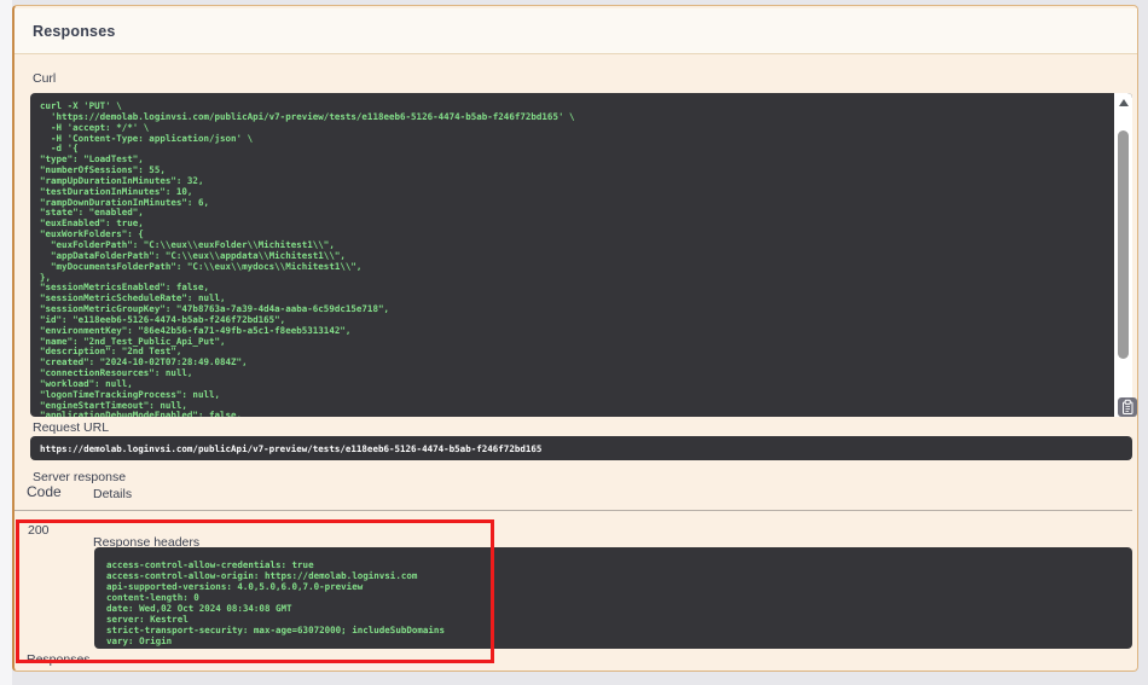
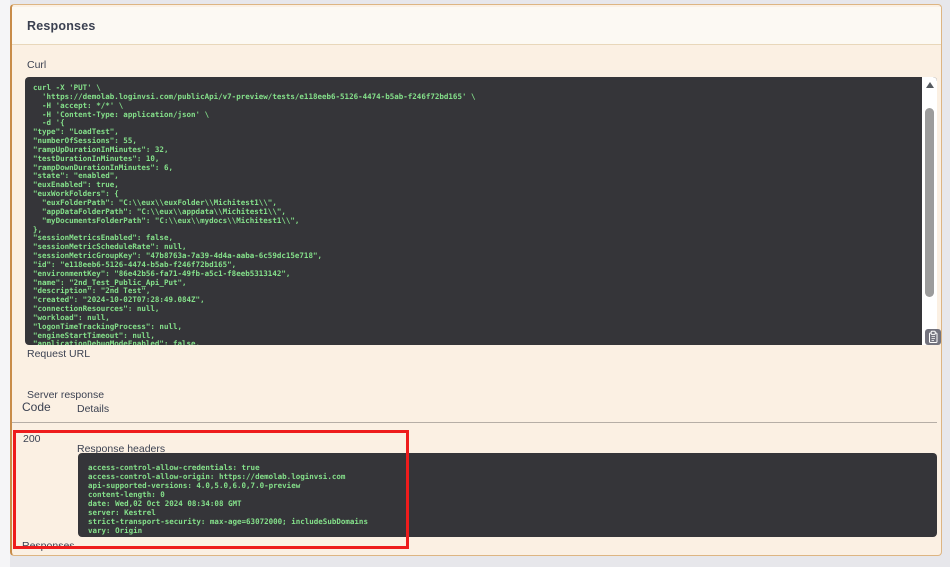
  Responses
  Curl
  curl -X 'PUT' \
  'https://demolab.loginvsi.com/publicApi/v7-preview/tests/e118eeb6-5126-4474-b5ab-f246f72bd165' \
  -H 'accept: */*' \
  -H 'Content-Type: application/json' \
  -d '{
  "type": "LoadTest",
  "numberOfSessions": 55,
  "rampUpDurationInMinutes": 32,
  "testDurationInMinutes": 10,
  "rampDownDurationInMinutes": 6,
  "state": "enabled",
  "euxEnabled": true,
  "euxWorkFolders": {
  "euxFolderPath": "C:\\eux\\euxFolder\\Michitest1\\",
  "appDataFolderPath": "C:\\eux\\appdata\\Michitest1\\",
  "myDocumentsFolderPath": "C:\\eux\\mydocs\\Michitest1\\",
  },
  "sessionMetricsEnabled": false,
  "sessionMetricScheduleRate": null,
  "sessionMetricGroupKey": "47b8763a-7a39-4d4a-aaba-6c59dc15e718",
  "id": "e118eeb6-5126-4474-b5ab-f246f72bd165",
  "environmentKey": "86e42b56-fa71-49fb-a5c1-f8eeb5313142",
  "name": "2nd_Test_Public_Api_Put",
  "description": "2nd Test",
  "created": "2024-10-02T07:28:49.084Z",
  "connectionResources": null,
  "workload": null,
  "logonTimeTrackingProcess": null,
  "engineStartTimeout": null,
  "applicationDebugModeEnabled": false,
  Request URL
- https://demolab.loginvsi.com/publicApi/v7-preview/tests/e118eeb6-5126-4474-b5ab-f246f72bd165
  Server response
  Code
  Details
  200
  Response headers
  access-control-allow-credentials: true
  access-control-allow-origin: https://demolab.loginvsi.com
  api-supported-versions: 4.0,5.0,6.0,7.0-preview
  content-length: 0
  date: Wed,02 Oct 2024 08:34:08 GMT
  server: Kestrel
  strict-transport-security: max-age=63072000; includeSubDomains
  vary: Origin
  Responses
